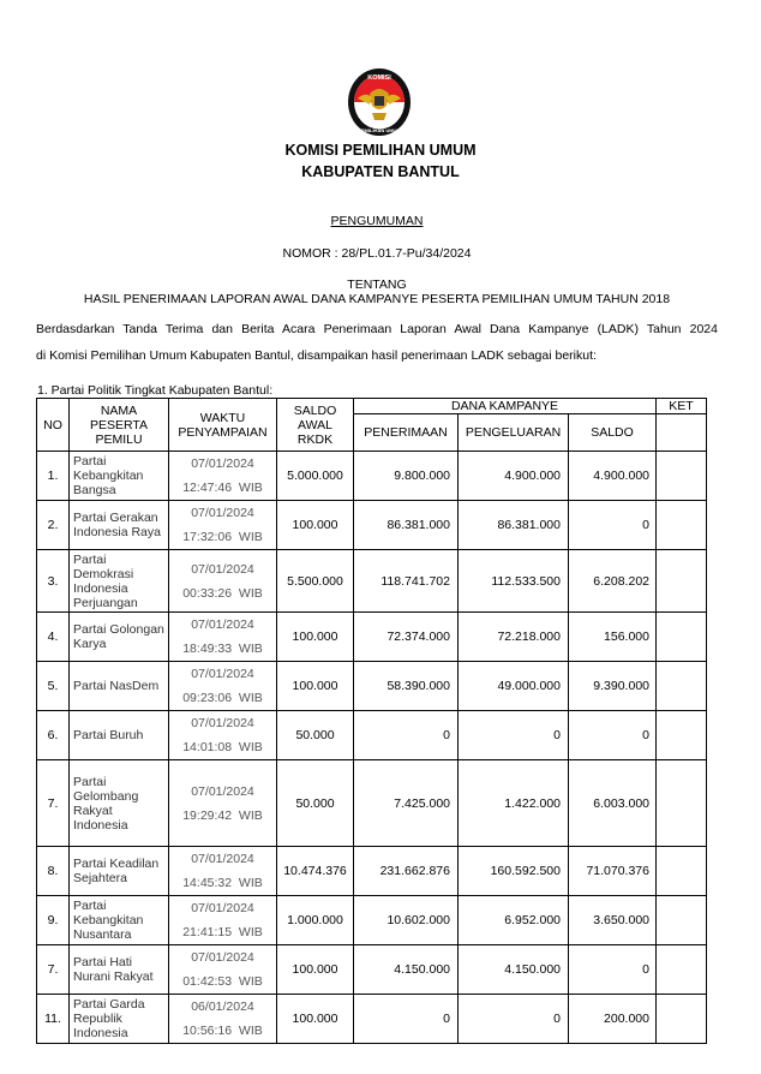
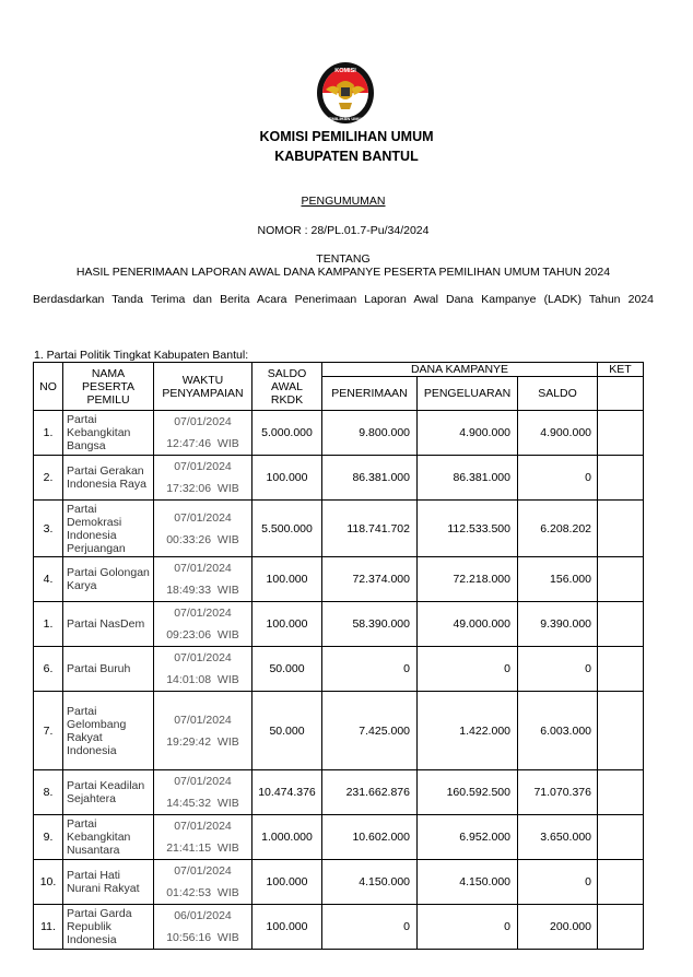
  KOMISI PEMILIHAN UMUM
  KABUPATEN BANTUL
  PENGUMUMAN
  NOMOR : 28/PL.01.7-Pu/34/2024
  TENTANG
- HASIL PENERIMAAN LAPORAN AWAL DANA KAMPANYE PESERTA PEMILIHAN UMUM TAHUN 2018
+ HASIL PENERIMAAN LAPORAN AWAL DANA KAMPANYE PESERTA PEMILIHAN UMUM TAHUN 2024
  Berdasdarkan Tanda Terima dan Berita Acara Penerimaan Laporan Awal Dana Kampanye (LADK) Tahun 2024
- di Komisi Pemilihan Umum Kabupaten Bantul, disampaikan hasil penerimaan LADK sebagai berikut:
  1. Partai Politik Tingkat Kabupaten Bantul:
  NO	NAMA PESERTA PEMILU	WAKTU PENYAMPAIAN	SALDO AWAL RKDK	DANA KAMPANYE	KET
  PENERIMAAN	PENGELUARAN	SALDO
  1.	Partai Kebangkitan Bangsa	07/01/202412:47:46 WIB	5.000.000	9.800.000	4.900.000	4.900.000
  2.	Partai Gerakan Indonesia Raya	07/01/202417:32:06 WIB	100.000	86.381.000	86.381.000	0
  3.	Partai Demokrasi Indonesia Perjuangan	07/01/202400:33:26 WIB	5.500.000	118.741.702	112.533.500	6.208.202
  4.	Partai Golongan Karya	07/01/202418:49:33 WIB	100.000	72.374.000	72.218.000	156.000
- 5.	Partai NasDem	07/01/202409:23:06 WIB	100.000	58.390.000	49.000.000	9.390.000
+ 1.	Partai NasDem	07/01/202409:23:06 WIB	100.000	58.390.000	49.000.000	9.390.000
  6.	Partai Buruh	07/01/202414:01:08 WIB	50.000	0	0	0
  7.	Partai Gelombang Rakyat Indonesia	07/01/202419:29:42 WIB	50.000	7.425.000	1.422.000	6.003.000
  8.	Partai Keadilan Sejahtera	07/01/202414:45:32 WIB	10.474.376	231.662.876	160.592.500	71.070.376
  9.	Partai Kebangkitan Nusantara	07/01/202421:41:15 WIB	1.000.000	10.602.000	6.952.000	3.650.000
- 7.	Partai Hati Nurani Rakyat	07/01/202401:42:53 WIB	100.000	4.150.000	4.150.000	0
+ 10.	Partai Hati Nurani Rakyat	07/01/202401:42:53 WIB	100.000	4.150.000	4.150.000	0
  11.	Partai Garda Republik Indonesia	06/01/202410:56:16 WIB	100.000	0	0	200.000
